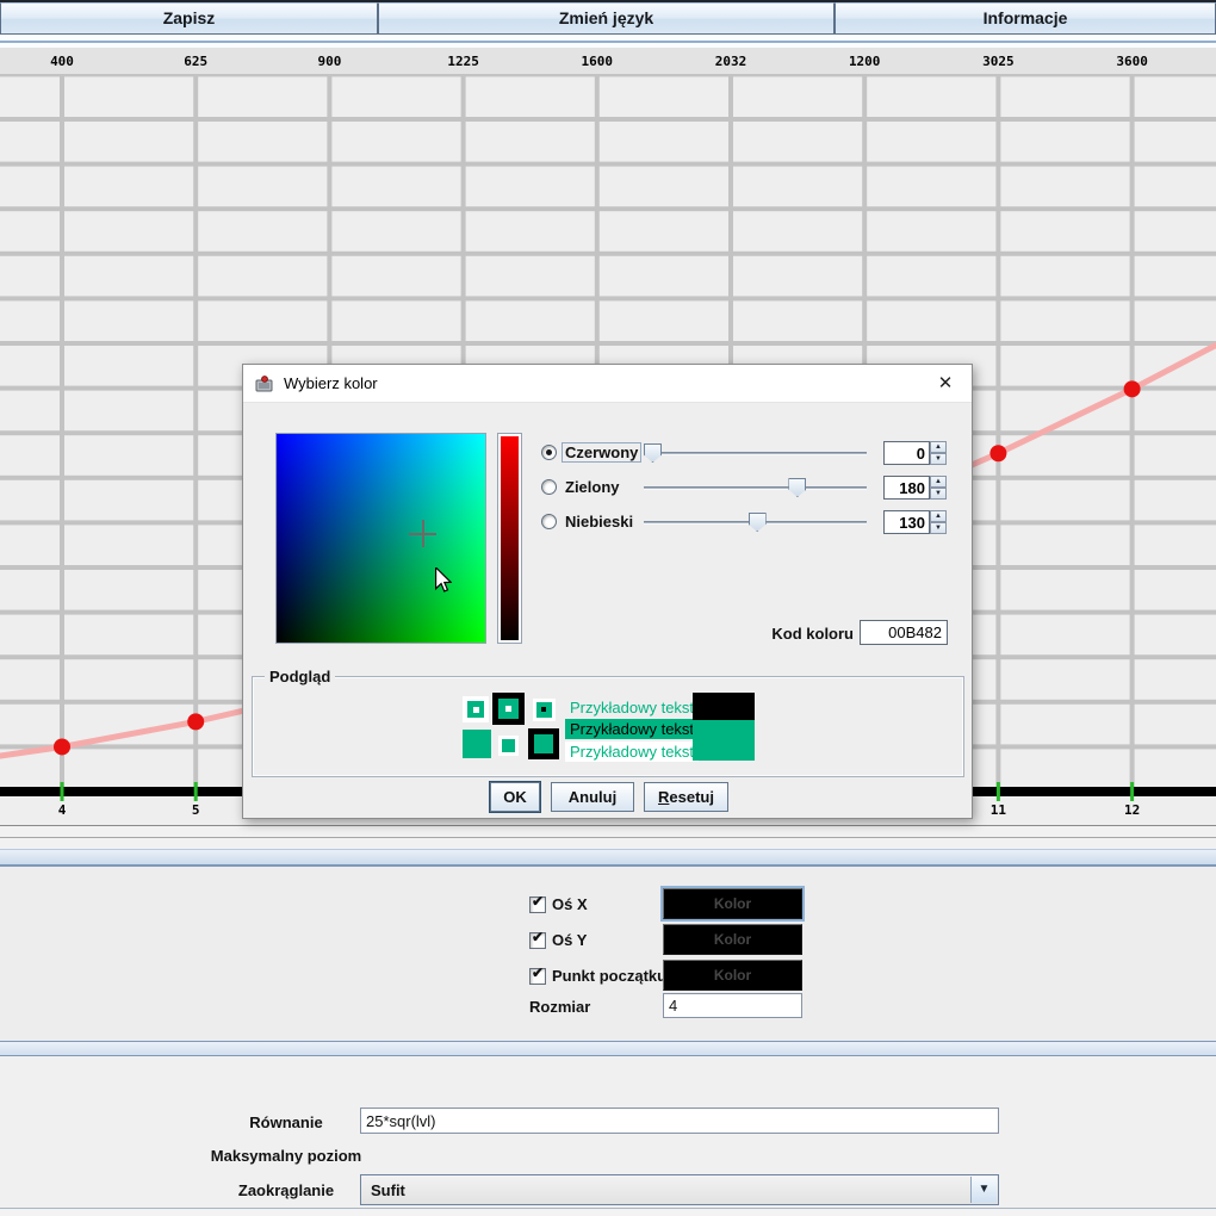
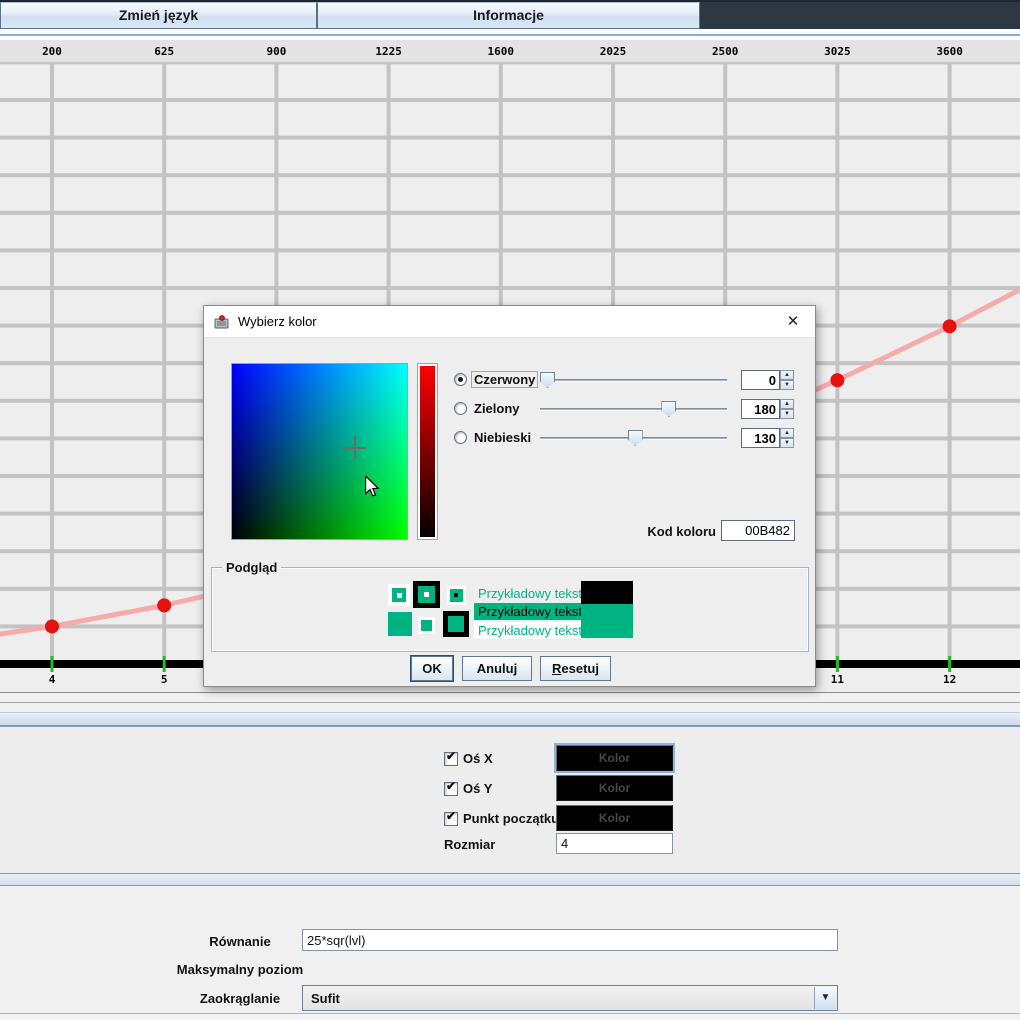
- Zapisz
  Zmień język
  Informacje
- 400
+ 200
  625
  900
  1225
  1600
- 2032
+ 2025
- 1200
+ 2500
  3025
  3600
  4
  5
  11
  12
  ✔
  Oś X
  Kolor
  ✔
  Oś Y
  Kolor
  ✔
  Punkt początk
  Kolor
  Rozmiar
  4
  Równanie
  25*sqr(lvl)
  Maksymalny poziom
  Zaokrąglanie
  Sufit
  ▼
  Wybierz kolor
  ✕
  Czerwony
  0
  Zielony
  180
  Niebieski
  130
  Kod koloru
  00B482
  Podgląd
  Przykładowy teks
  Przykładowy teks
  Przykładowy teks
  OK
  Anuluj
  Resetuj
